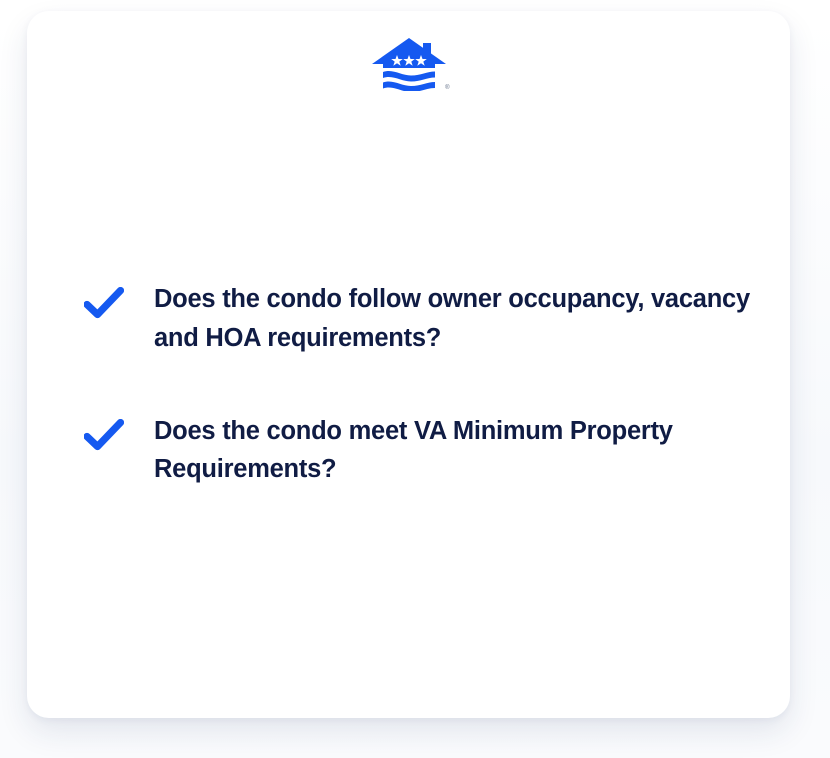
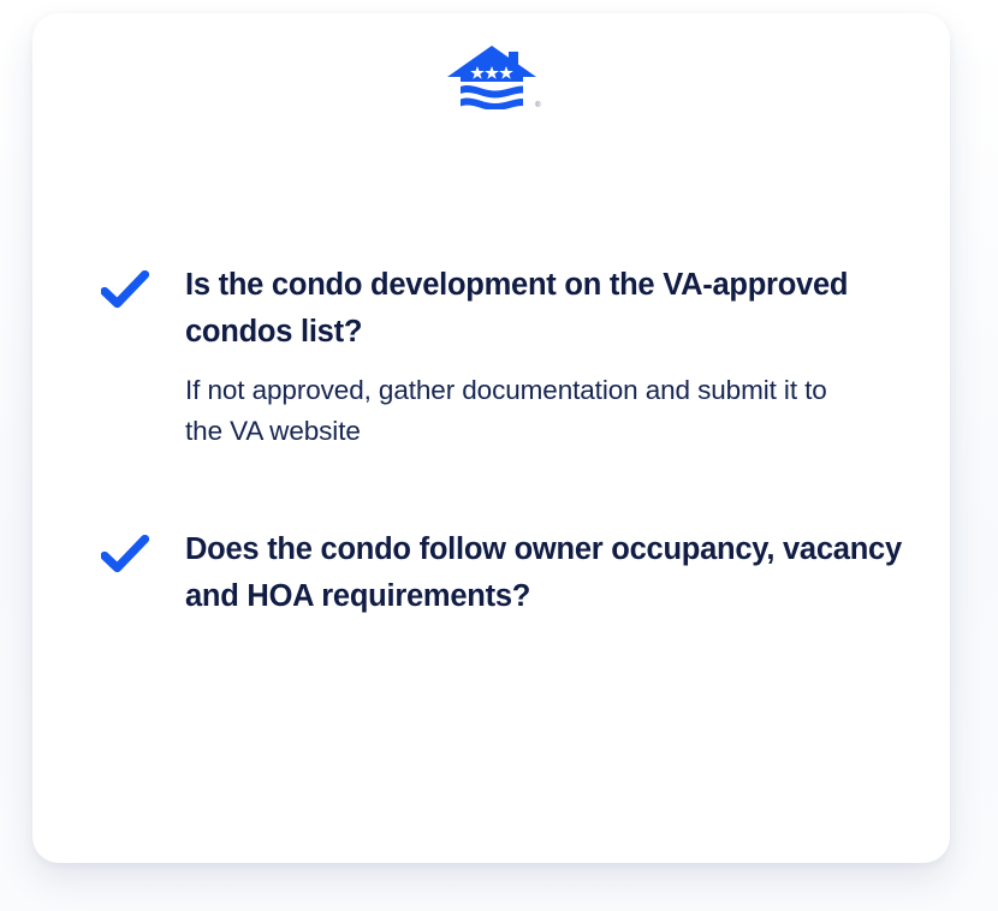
+ Is the condo development on the VA-approved condos list?
+ If not approved, gather documentation and submit it to the VA website
  Does the condo follow owner occupancy, vacancy and HOA requirements?
- Does the condo meet VA Minimum Property Requirements?
